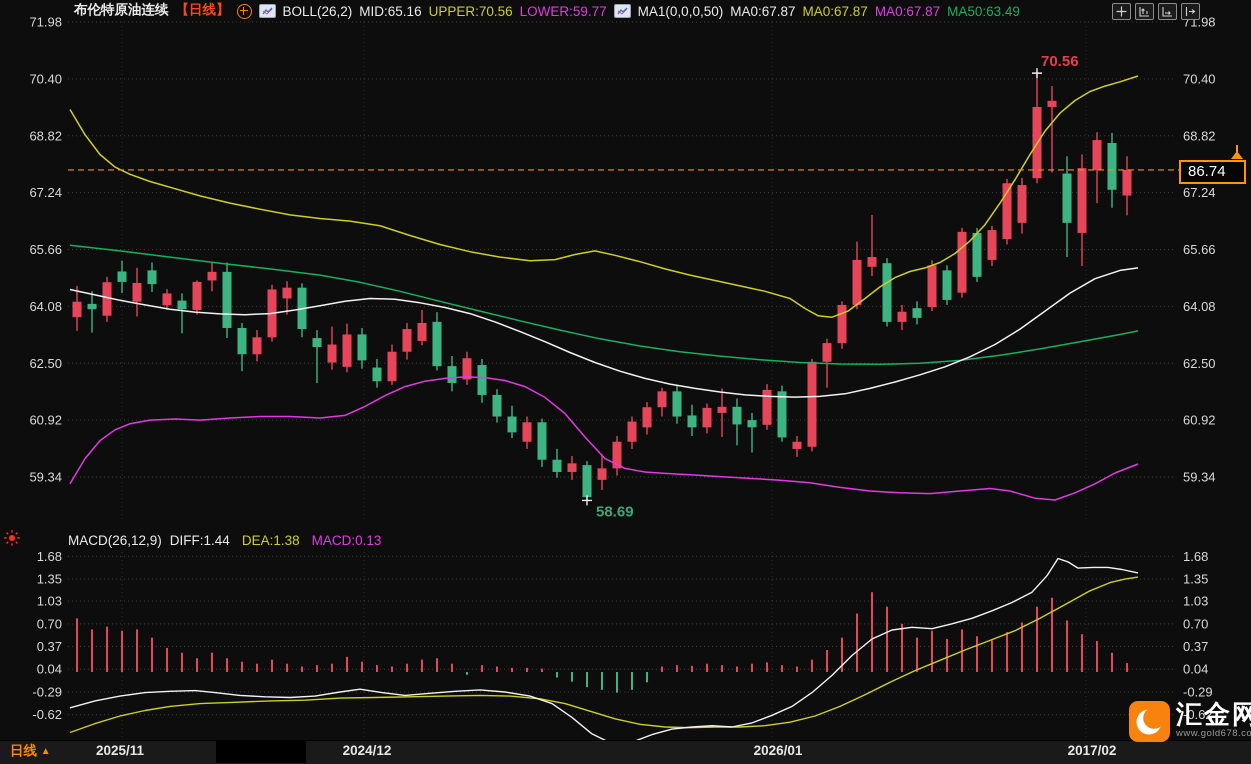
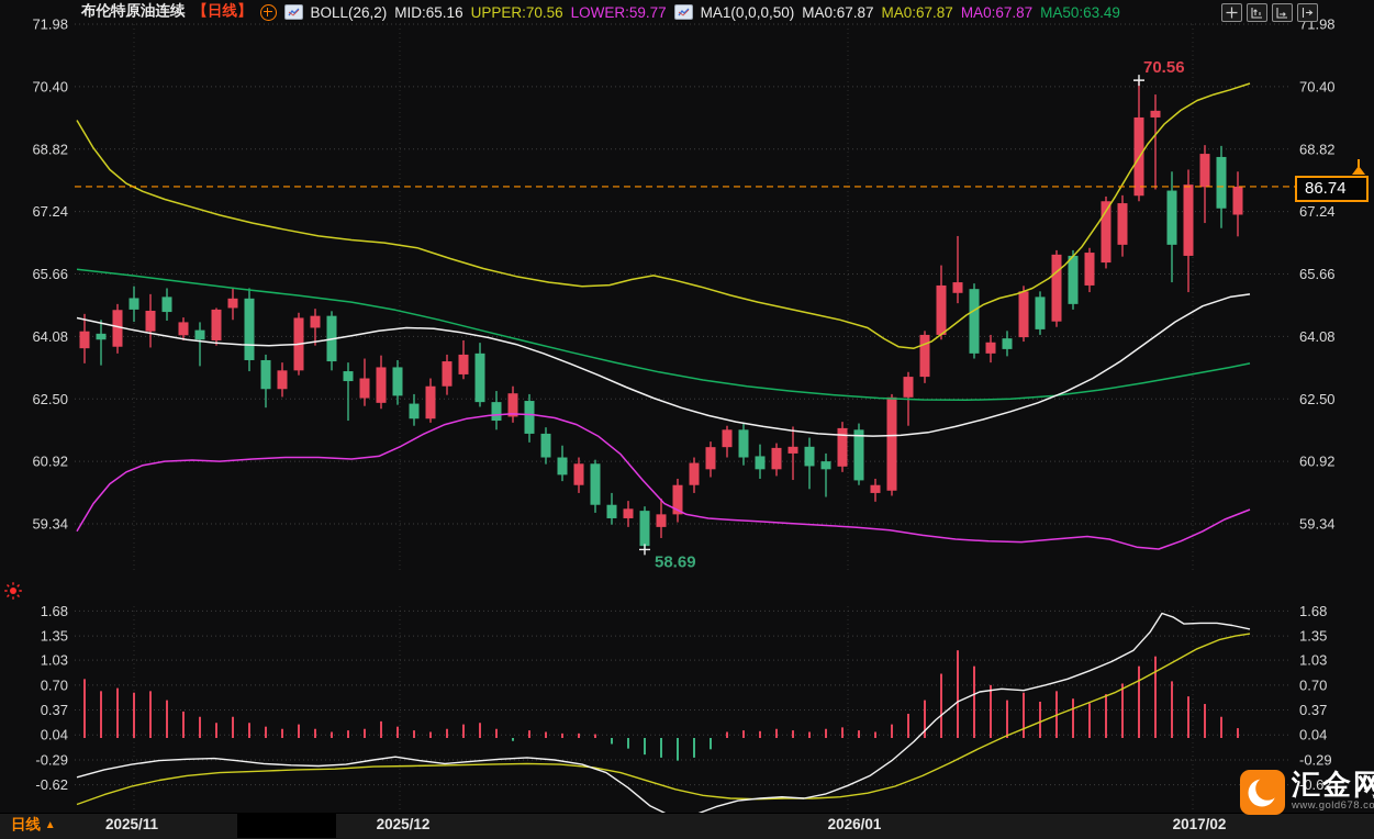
  71.98
  71.98
  70.40
  70.40
  68.82
  68.82
  67.24
  67.24
  65.66
  65.66
  64.08
  64.08
  62.50
  62.50
  60.92
  60.92
  59.34
  59.34
  1.68
  1.68
  1.35
  1.35
  1.03
  1.03
  0.70
  0.70
  0.37
  0.37
  0.04
  0.04
  -0.29
  -0.29
  -0.62
  -0.62
  70.56
  58.69
  布伦特原油连续
  【日线】
  BOLL(26,2)
  MID:65.16
  UPPER:70.56
  LOWER:59.77
  MA1(0,0,0,50)
  MA0:67.87
  MA0:67.87
  MA0:67.87
  MA50:63.49
  86.74
- MACD(26,12,9)
- DIFF:1.44
- DEA:1.38
- MACD:0.13
  日线 ▲
  2025/11
- 2024/12
+ 2025/12
  2026/01
  2017/02
  汇金网
  www.gold678.co
